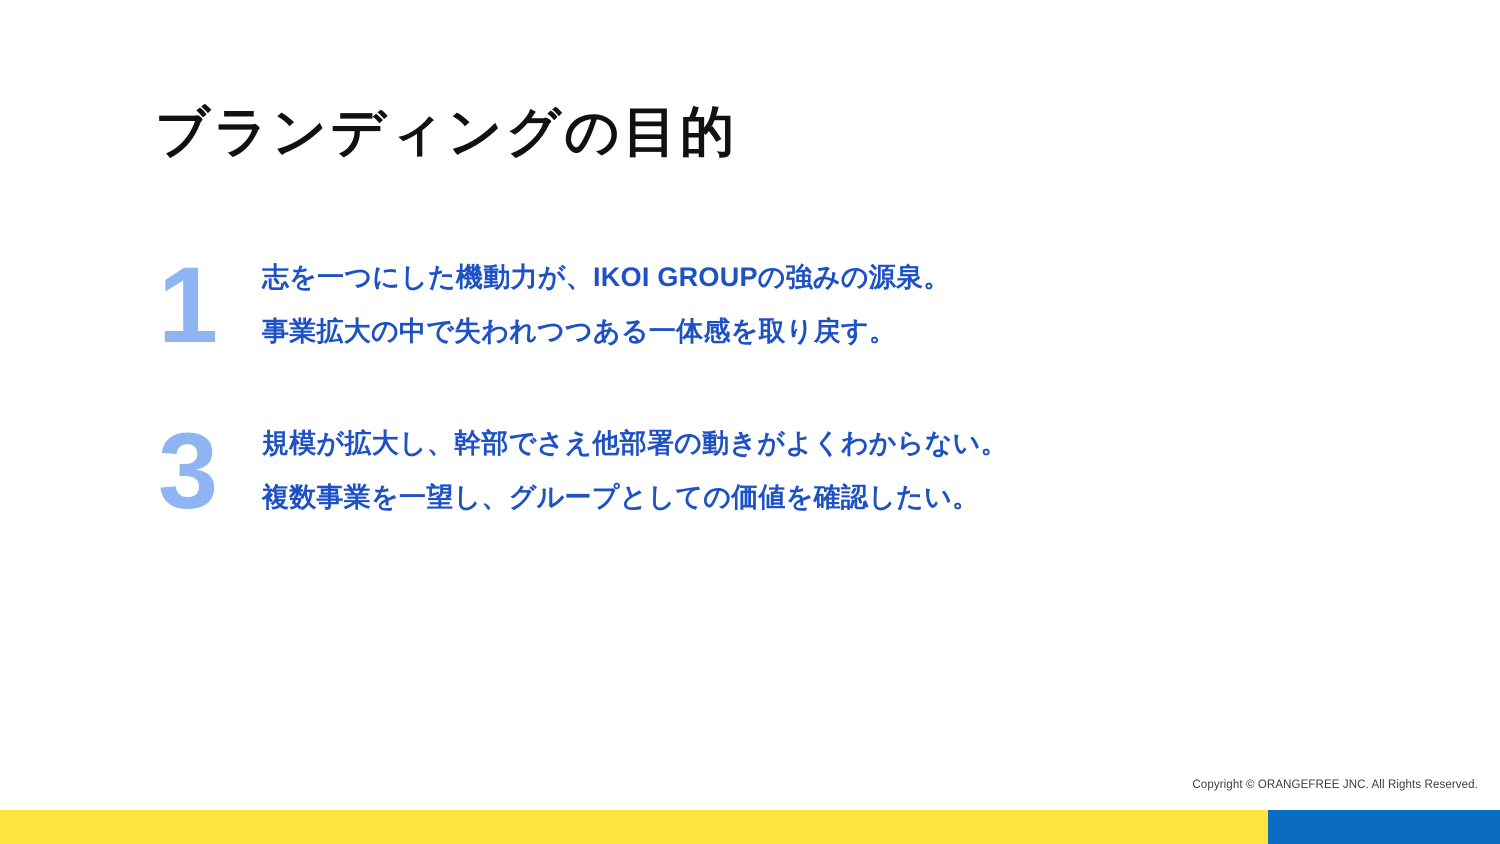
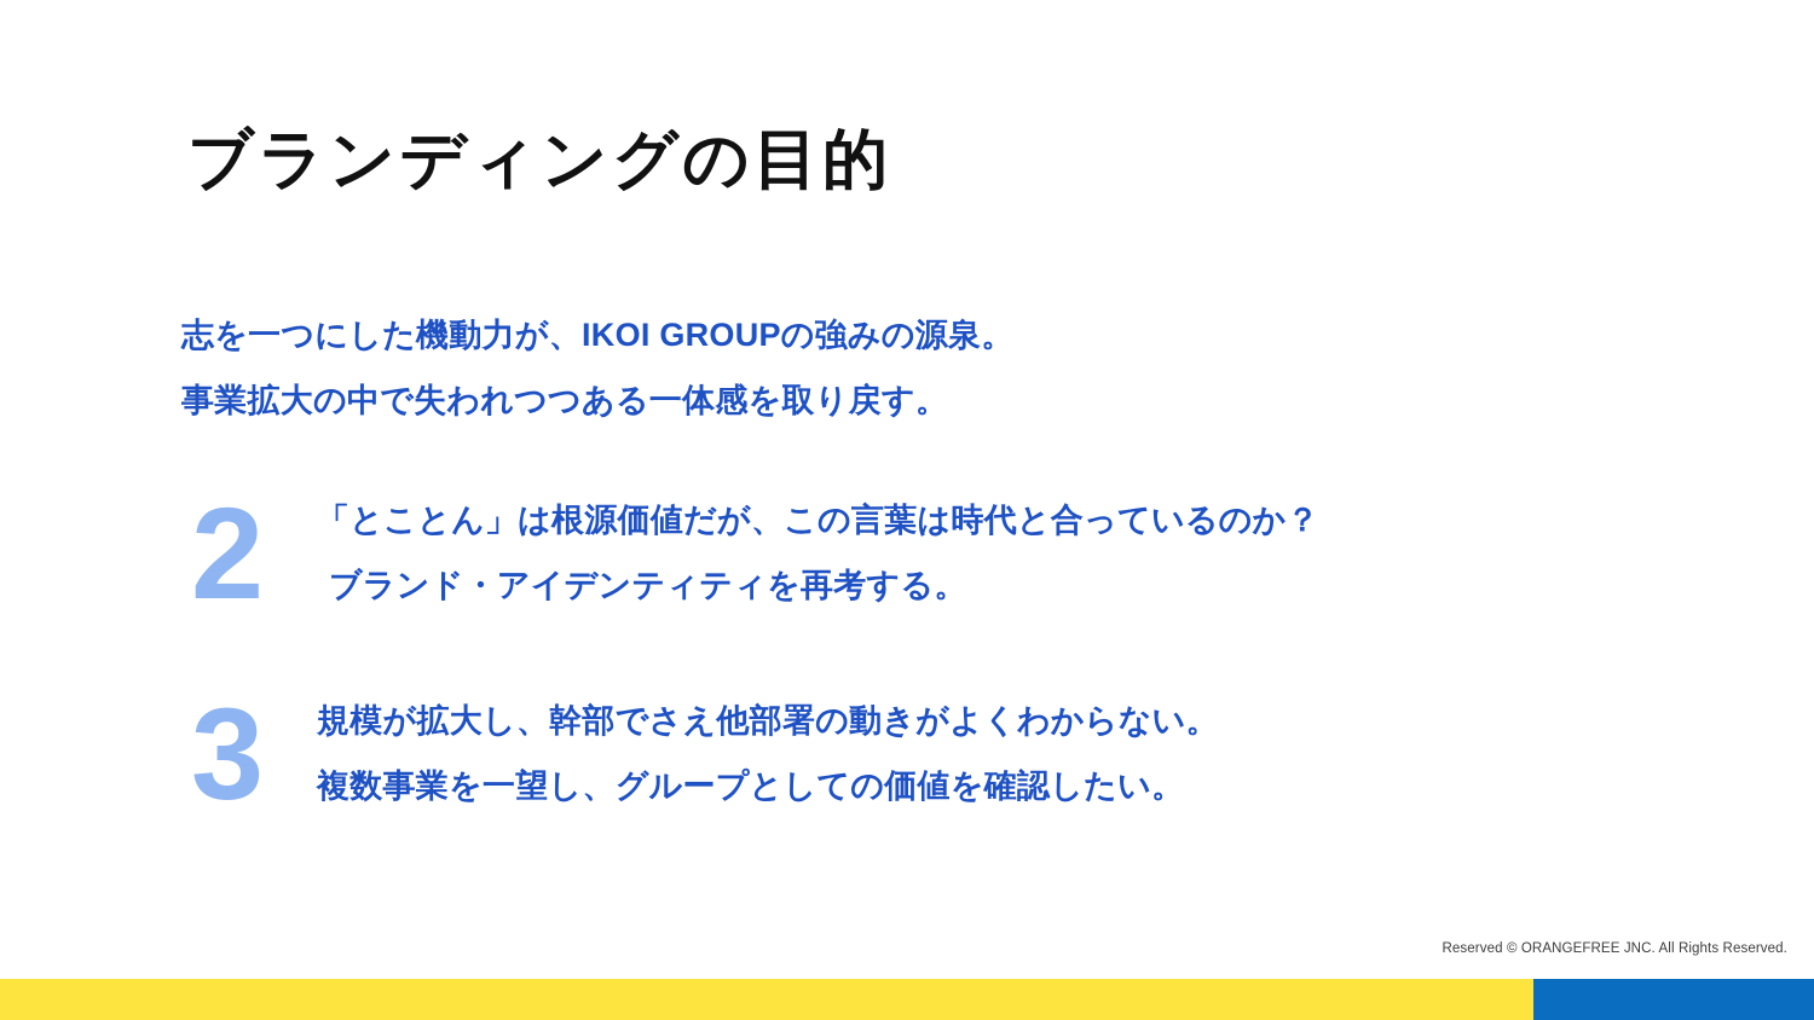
  ブランディングの目的
- 1
  志を一つにした機動力が、IKOI GROUPの強みの源泉。
  事業拡大の中で失われつつある一体感を取り戻す。
+ 2
+ 「とことん」は根源価値だが、この言葉は時代と合っているのか？
+ ブランド・アイデンティティを再考する。
  3
  規模が拡大し、幹部でさえ他部署の動きがよくわからない。
  複数事業を一望し、グループとしての価値を確認したい。
- Copyright © ORANGEFREE JNC. All Rights Reserved.
+ Reserved © ORANGEFREE JNC. All Rights Reserved.
